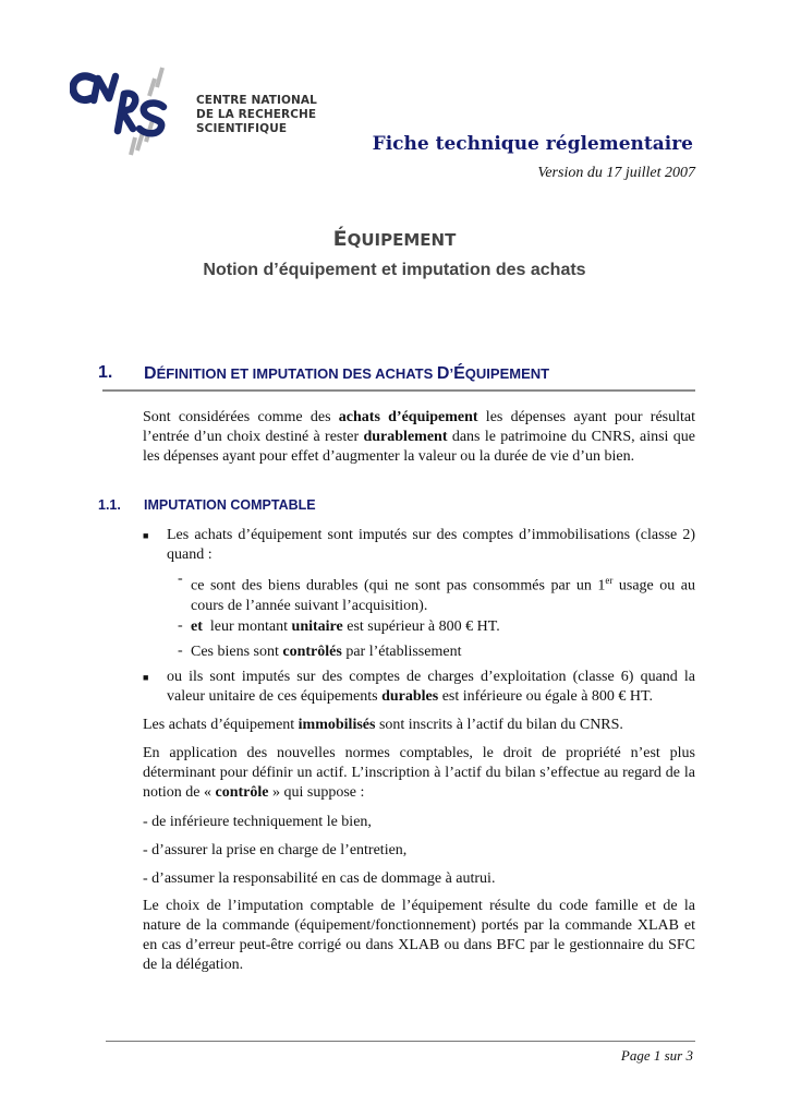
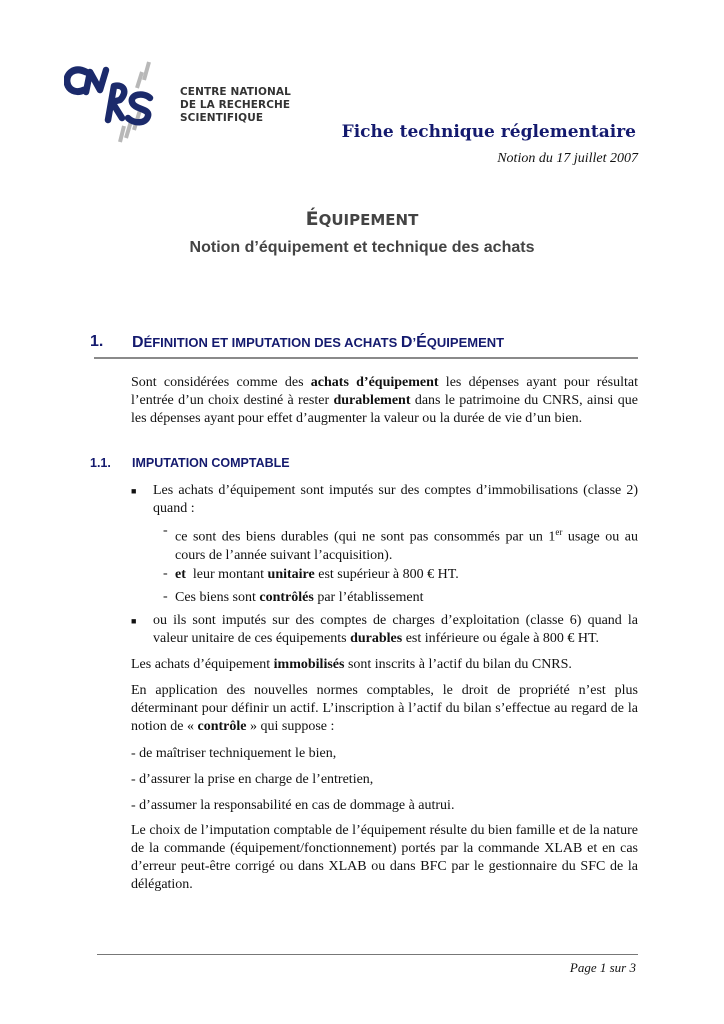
  CENTRE NATIONAL
  DE LA RECHERCHE
  SCIENTIFIQUE
  Fiche technique réglementaire
- Version du 17 juillet 2007
+ Notion du 17 juillet 2007
  ÉQUIPEMENT
- Notion d’équipement et imputation des achats
+ Notion d’équipement et technique des achats
  1.
  DÉFINITION ET IMPUTATION DES ACHATS D’ÉQUIPEMENT
  Sont considérées comme des achats d’équipement les dépenses ayant pour résultat l’entrée d’un choix destiné à rester durablement dans le patrimoine du CNRS, ainsi que les dépenses ayant pour effet d’augmenter la valeur ou la durée de vie d’un bien.
  1.1.
  IMPUTATION COMPTABLE
  ■
  Les achats d’équipement sont imputés sur des comptes d’immobilisations (classe 2) quand :
  -
  ce sont des biens durables (qui ne sont pas consommés par un 1er usage ou au cours de l’année suivant l’acquisition).
  -
  et leur montant unitaire est supérieur à 800 € HT.
  -
  Ces biens sont contrôlés par l’établissement
  ■
  ou ils sont imputés sur des comptes de charges d’exploitation (classe 6) quand la valeur unitaire de ces équipements durables est inférieure ou égale à 800 € HT.
  Les achats d’équipement immobilisés sont inscrits à l’actif du bilan du CNRS.
  En application des nouvelles normes comptables, le droit de propriété n’est plus déterminant pour définir un actif. L’inscription à l’actif du bilan s’effectue au regard de la notion de « contrôle » qui suppose :
- - de inférieure techniquement le bien,
+ - de maîtriser techniquement le bien,
  - d’assurer la prise en charge de l’entretien,
  - d’assumer la responsabilité en cas de dommage à autrui.
- Le choix de l’imputation comptable de l’équipement résulte du code famille et de la nature de la commande (équipement/fonctionnement) portés par la commande XLAB et en cas d’erreur peut-être corrigé ou dans XLAB ou dans BFC par le gestionnaire du SFC de la délégation.
+ Le choix de l’imputation comptable de l’équipement résulte du bien famille et de la nature de la commande (équipement/fonctionnement) portés par la commande XLAB et en cas d’erreur peut-être corrigé ou dans XLAB ou dans BFC par le gestionnaire du SFC de la délégation.
  Page 1 sur 3
